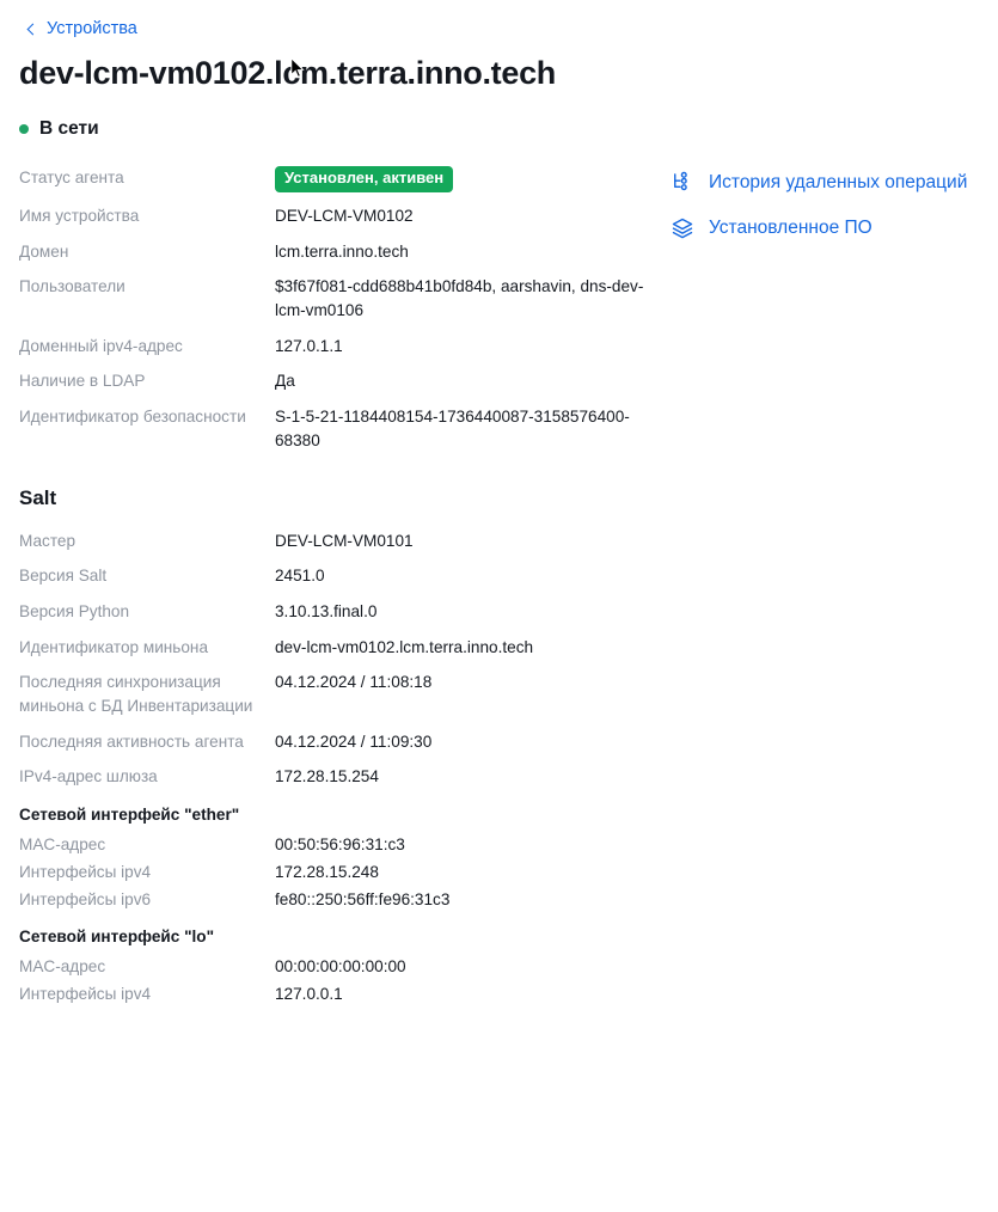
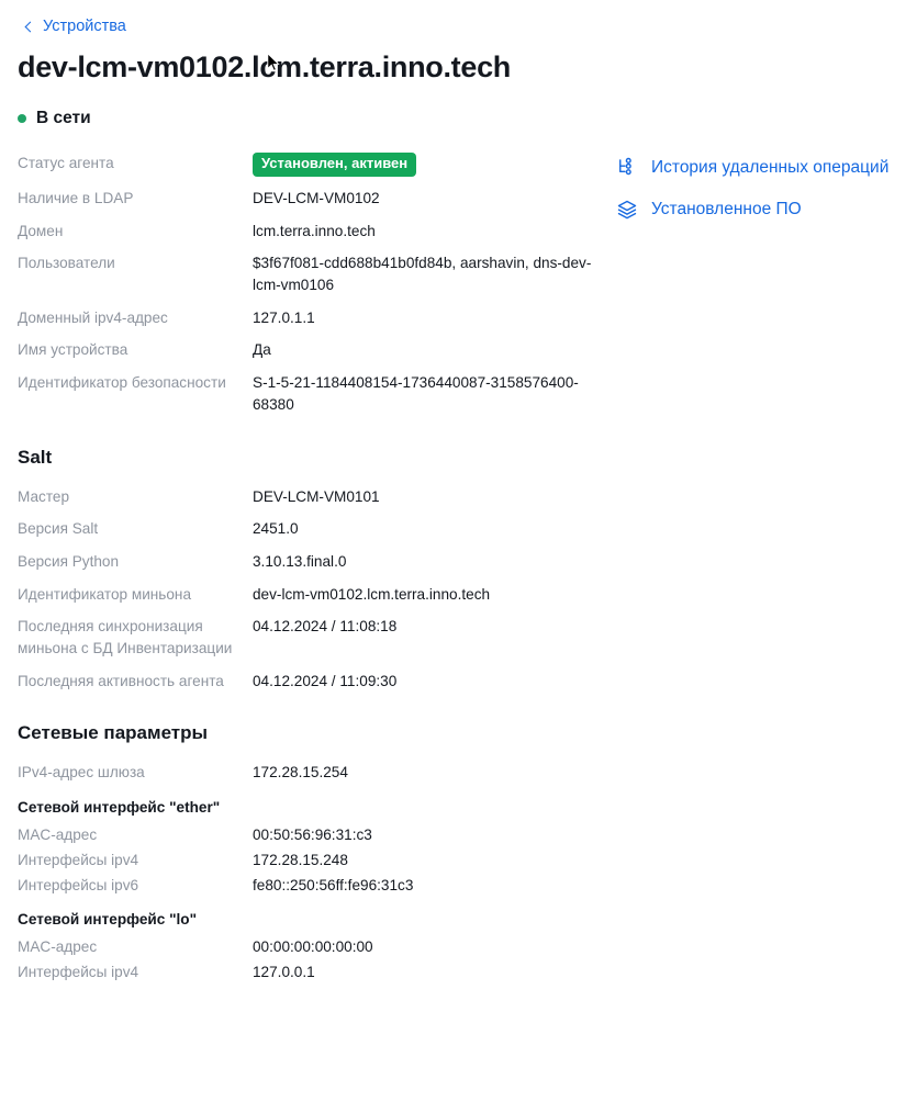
  Устройства
  dev-lcm-vm0102.lm.terra.inno.tech
  В сети
  Статус агента
  Установлен, активен
- Имя устройства
+ Наличие в LDAP
  DEV-LCM-VM0102
  Домен
  lcm.terra.inno.tech
  Пользователи
  $3f67f081-cdd688b41b0fd84b, aarshavin, dns-dev-lcm-vm0106
  Доменный ipv4-адрес
  127.0.1.1
- Наличие в LDAP
+ Имя устройства
  Да
  Идентификатор безопасности
  S-1-5-21-1184408154-1736440087-3158576400-68380
  Salt
  Мастер
  DEV-LCM-VM0101
  Версия Salt
  2451.0
  Версия Python
  3.10.13.final.0
  Идентификатор миньона
  dev-lcm-vm0102.lcm.terra.inno.tech
  Последняя синхронизация миньона с БД Инвентаризации
  04.12.2024 / 11:08:18
  Последняя активность агента
  04.12.2024 / 11:09:30
+ Сетевые параметры
  IPv4-адрес шлюза
  172.28.15.254
  Сетевой интерфейс "ether"
  MAC-адрес
  00:50:56:96:31:c3
  Интерфейсы ipv4
  172.28.15.248
  Интерфейсы ipv6
  fe80::250:56ff:fe96:31c3
  Сетевой интерфейс "lo"
  MAC-адрес
  00:00:00:00:00:00
  Интерфейсы ipv4
  127.0.0.1
  История удаленных операций
  Установленное ПО
